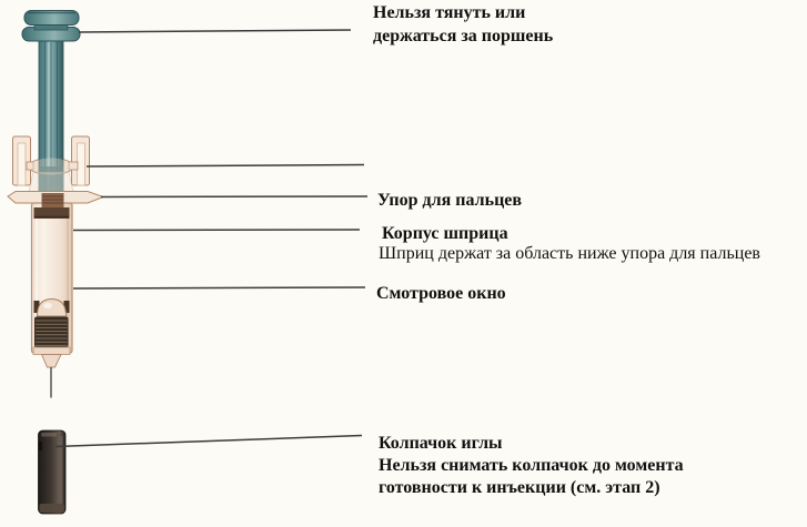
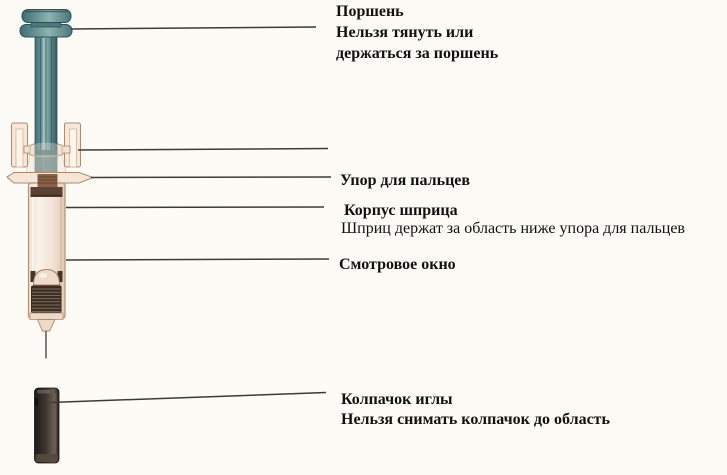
+ Поршень
  Нельзя тянуть или
  держаться за поршень
  Упор для пальцев
  Корпус шприца
  Шприц держат за область ниже упора для пальцев
  Смотровое окно
  Колпачок иглы
- Нельзя снимать колпачок до момента
+ Нельзя снимать колпачок до область
- готовности к инъекции (см. этап 2)
